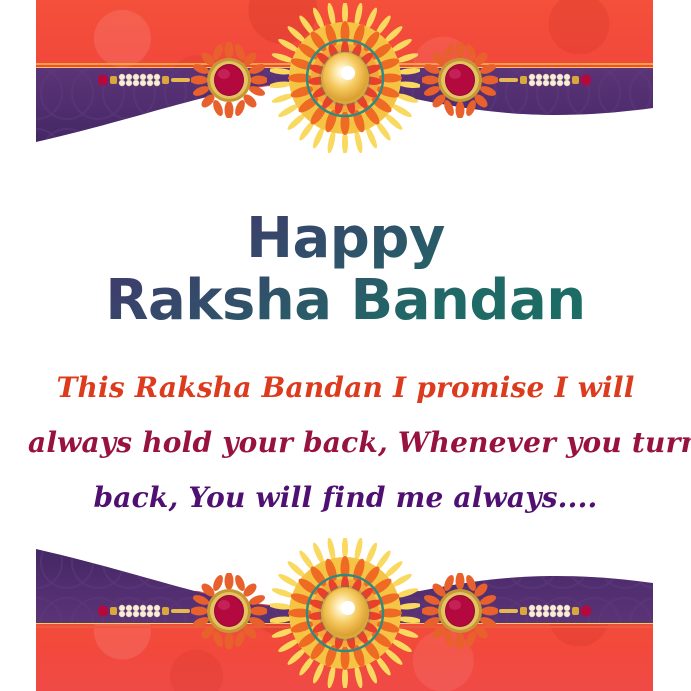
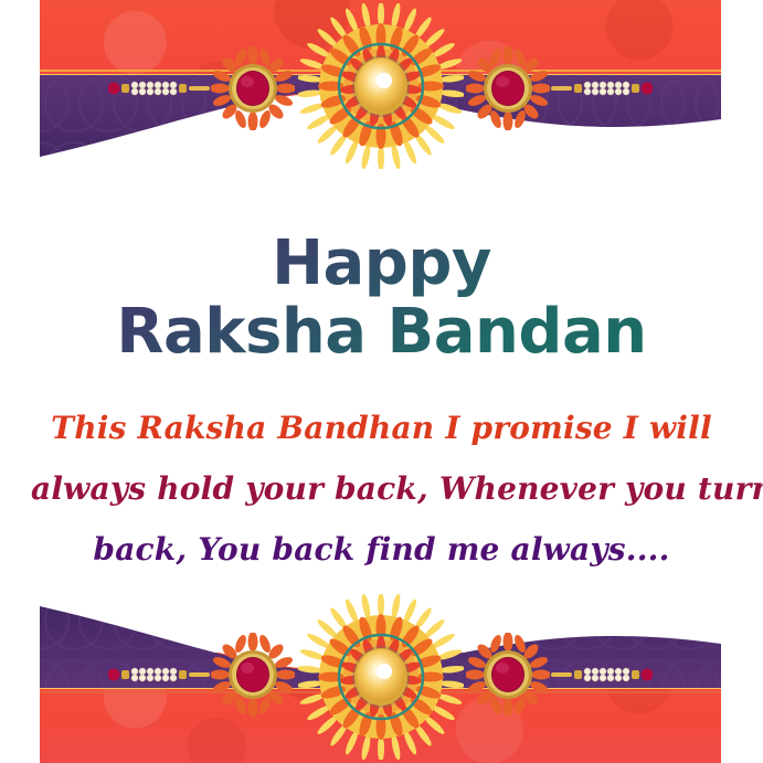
  Happy
  Raksha Bandan
- This Raksha Bandan I promise I will
+ This Raksha Bandhan I promise I will
  always hold your back, Whenever you tur
- back, You will find me always....
+ back, You back find me always....
